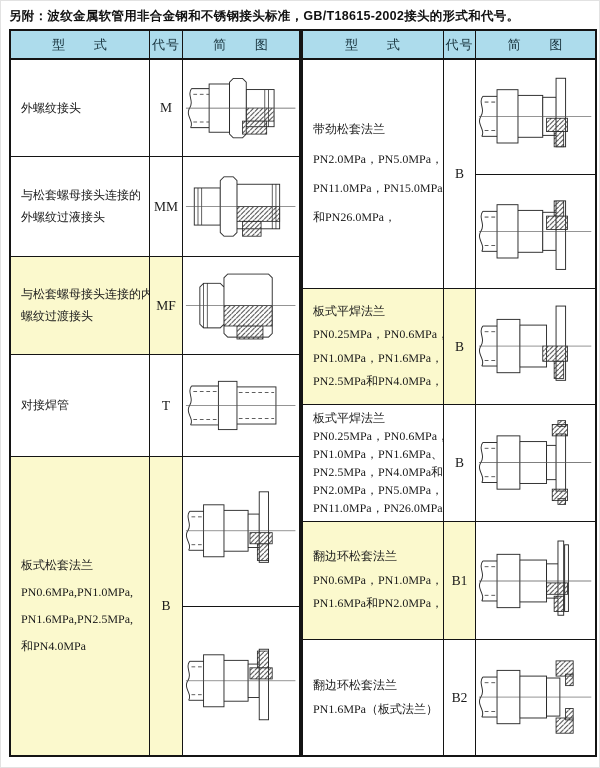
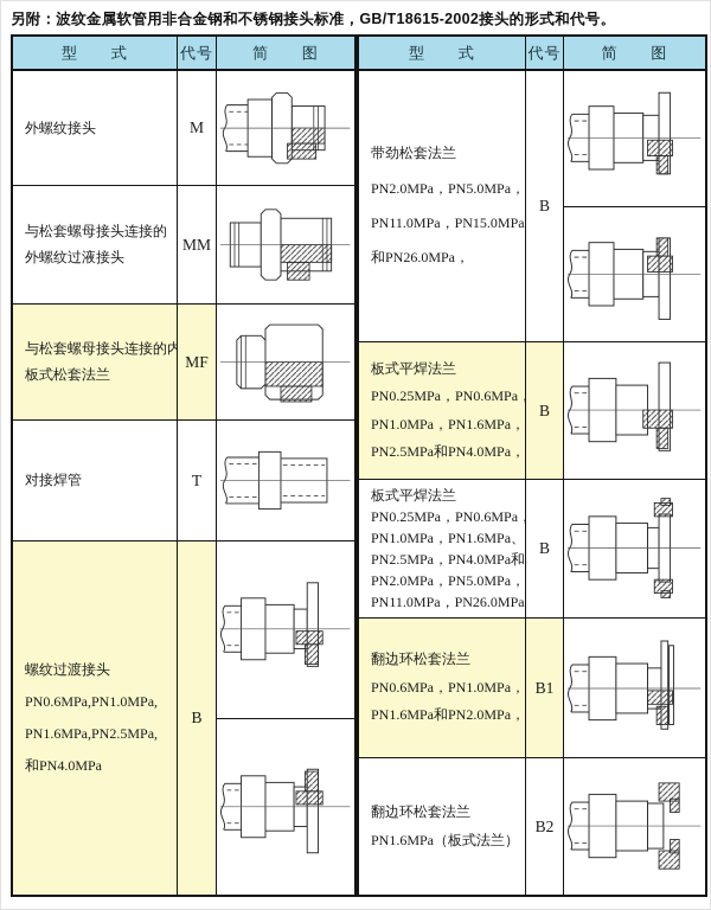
  另附：波纹金属软管用非合金钢和不锈钢接头标准，GB/T18615-2002接头的形式和代号。
  型 式
  代号
  简 图
  外螺纹接头
  M
  与松套螺母接头连接的
  外螺纹过液接头
  MM
  与松套螺母接头连接的内
- 螺纹过渡接头
+ 板式松套法兰
  MF
  对接焊管
  T
- 板式松套法兰
+ 螺纹过渡接头
  PN0.6MPa,PN1.0MPa,
  PN1.6MPa,PN2.5MPa,
  和PN4.0MPa
  B
  型 式
  代号
  简 图
  带劲松套法兰
  PN2.0MPa，PN5.0MPa，
  PN11.0MPa，PN15.0MPa
  和PN26.0MPa，
  B
  板式平焊法兰
  PN0.25MPa，PN0.6MPa
  PN1.0MPa，PN1.6MPa，
  PN2.5MPa和PN4.0MPa，
  B
  板式平焊法兰
  PN0.25MPa，PN0.6MPa
  PN1.0MPa，PN1.6MPa、
  PN2.5MPa，PN4.0MPa和
  PN2.0MPa，PN5.0MPa，
  PN11.0MPa，PN26.0MPa
  B
  翻边环松套法兰
  PN0.6MPa，PN1.0MPa，
  PN1.6MPa和PN2.0MPa，
  B1
  翻边环松套法兰
  PN1.6MPa（板式法兰）
  B2
